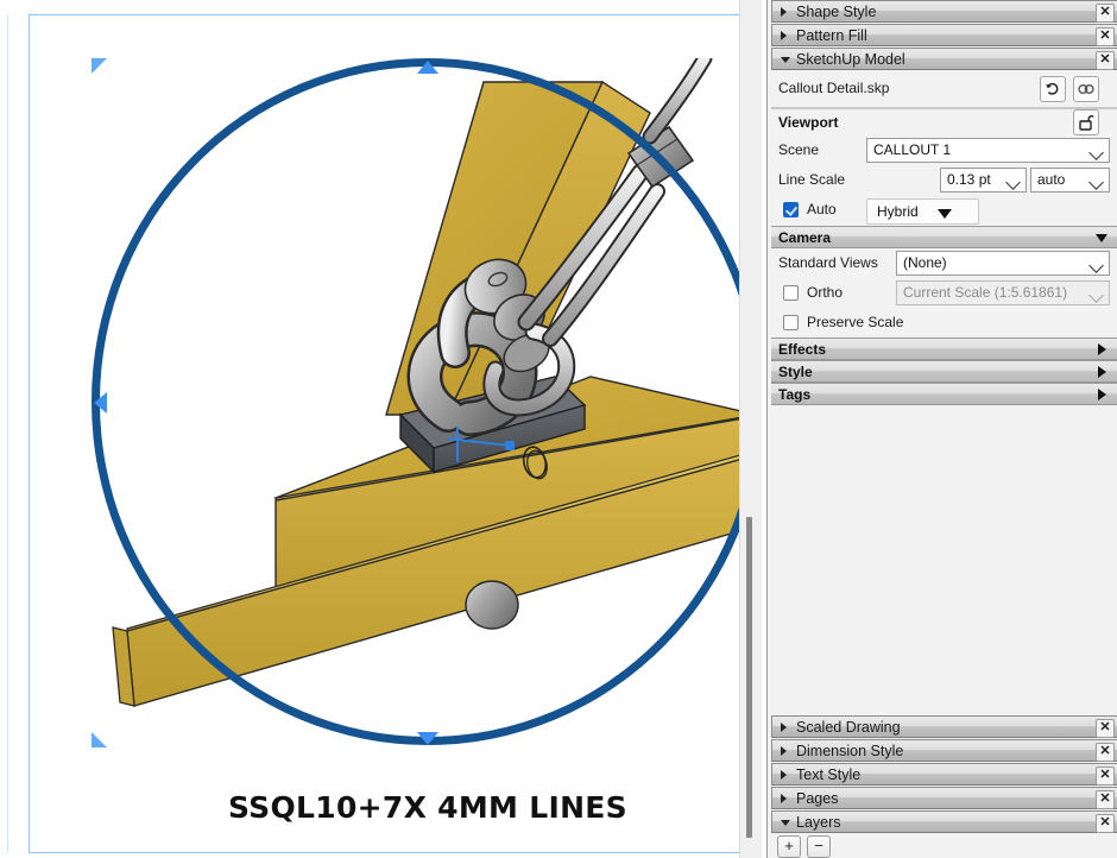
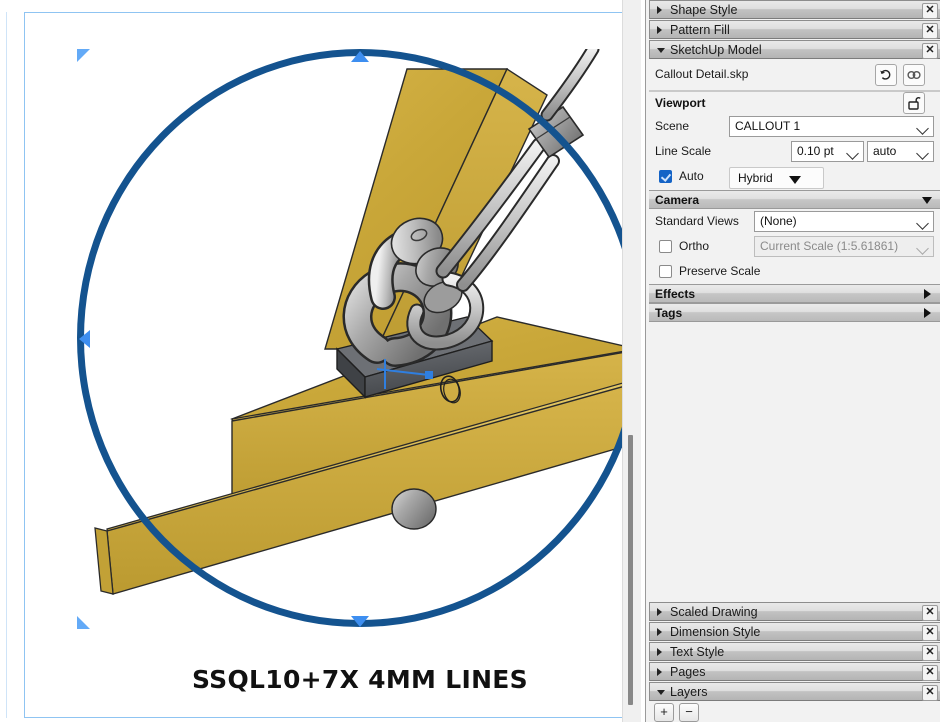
  SSQL10+7X 4MM LINES
  Shape Style
  ✕
  Pattern Fill
  ✕
  SketchUp Model
  ✕
  Callout Detail.skp
  Viewport
  Scene
  CALLOUT 1
  Line Scale
- 0.13 pt
+ 0.10 pt
  auto
  Auto
  Hybrid
  Camera
  Standard Views
  (None)
  Ortho
  Current Scale (1:5.61861)
  Preserve Scale
  Effects
- Style
  Tags
  Scaled Drawing
  ✕
  Dimension Style
  ✕
  Text Style
  ✕
  Pages
  ✕
  Layers
  ✕
  +
  −
